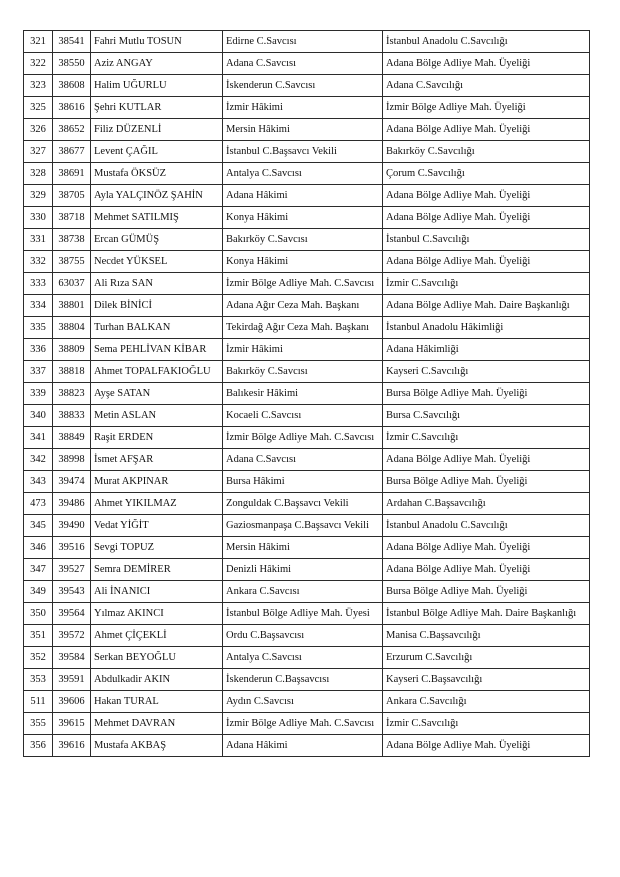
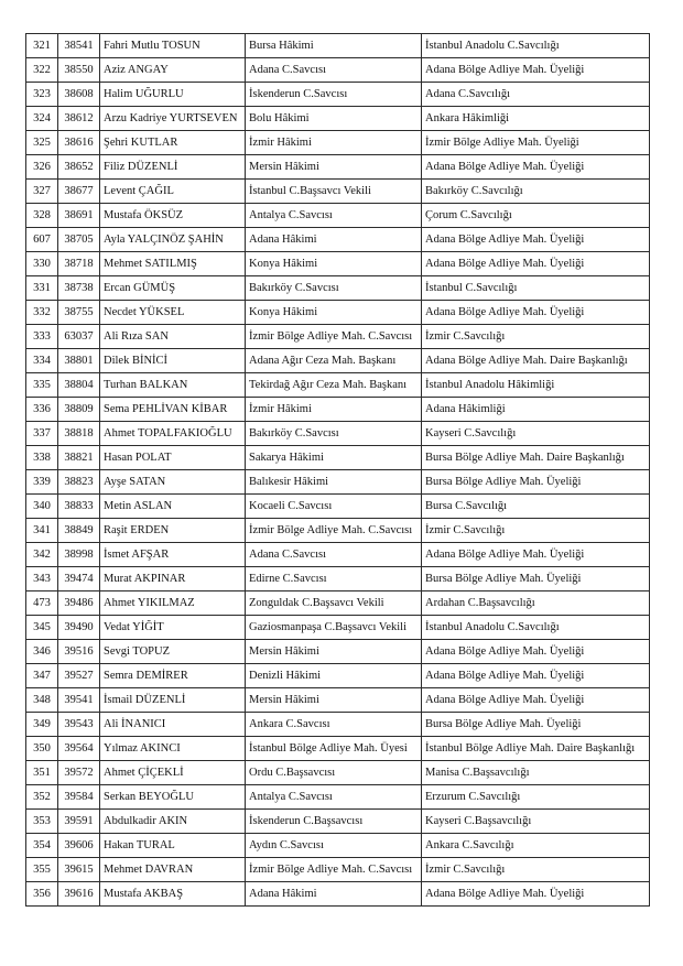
- 321	38541	Fahri Mutlu TOSUN	Edirne C.Savcısı	İstanbul Anadolu C.Savcılığı
+ 321	38541	Fahri Mutlu TOSUN	Bursa Hâkimi	İstanbul Anadolu C.Savcılığı
  322	38550	Aziz ANGAY	Adana C.Savcısı	Adana Bölge Adliye Mah. Üyeliği
  323	38608	Halim UĞURLU	İskenderun C.Savcısı	Adana C.Savcılığı
+ 324	38612	Arzu Kadriye YURTSEVEN	Bolu Hâkimi	Ankara Hâkimliği
  325	38616	Şehri KUTLAR	İzmir Hâkimi	İzmir Bölge Adliye Mah. Üyeliği
  326	38652	Filiz DÜZENLİ	Mersin Hâkimi	Adana Bölge Adliye Mah. Üyeliği
  327	38677	Levent ÇAĞIL	İstanbul C.Başsavcı Vekili	Bakırköy C.Savcılığı
  328	38691	Mustafa ÖKSÜZ	Antalya C.Savcısı	Çorum C.Savcılığı
- 329	38705	Ayla YALÇINÖZ ŞAHİN	Adana Hâkimi	Adana Bölge Adliye Mah. Üyeliği
+ 607	38705	Ayla YALÇINÖZ ŞAHİN	Adana Hâkimi	Adana Bölge Adliye Mah. Üyeliği
  330	38718	Mehmet SATILMIŞ	Konya Hâkimi	Adana Bölge Adliye Mah. Üyeliği
  331	38738	Ercan GÜMÜŞ	Bakırköy C.Savcısı	İstanbul C.Savcılığı
  332	38755	Necdet YÜKSEL	Konya Hâkimi	Adana Bölge Adliye Mah. Üyeliği
  333	63037	Ali Rıza SAN	İzmir Bölge Adliye Mah. C.Savcısı	İzmir C.Savcılığı
  334	38801	Dilek BİNİCİ	Adana Ağır Ceza Mah. Başkanı	Adana Bölge Adliye Mah. Daire Başkanlığı
  335	38804	Turhan BALKAN	Tekirdağ Ağır Ceza Mah. Başkanı	İstanbul Anadolu Hâkimliği
  336	38809	Sema PEHLİVAN KİBAR	İzmir Hâkimi	Adana Hâkimliği
  337	38818	Ahmet TOPALFAKIOĞLU	Bakırköy C.Savcısı	Kayseri C.Savcılığı
+ 338	38821	Hasan POLAT	Sakarya Hâkimi	Bursa Bölge Adliye Mah. Daire Başkanlığı
  339	38823	Ayşe SATAN	Balıkesir Hâkimi	Bursa Bölge Adliye Mah. Üyeliği
  340	38833	Metin ASLAN	Kocaeli C.Savcısı	Bursa C.Savcılığı
  341	38849	Raşit ERDEN	İzmir Bölge Adliye Mah. C.Savcısı	İzmir C.Savcılığı
  342	38998	İsmet AFŞAR	Adana C.Savcısı	Adana Bölge Adliye Mah. Üyeliği
- 343	39474	Murat AKPINAR	Bursa Hâkimi	Bursa Bölge Adliye Mah. Üyeliği
+ 343	39474	Murat AKPINAR	Edirne C.Savcısı	Bursa Bölge Adliye Mah. Üyeliği
  473	39486	Ahmet YIKILMAZ	Zonguldak C.Başsavcı Vekili	Ardahan C.Başsavcılığı
  345	39490	Vedat YİĞİT	Gaziosmanpaşa C.Başsavcı Vekili	İstanbul Anadolu C.Savcılığı
  346	39516	Sevgi TOPUZ	Mersin Hâkimi	Adana Bölge Adliye Mah. Üyeliği
  347	39527	Semra DEMİRER	Denizli Hâkimi	Adana Bölge Adliye Mah. Üyeliği
+ 348	39541	İsmail DÜZENLİ	Mersin Hâkimi	Adana Bölge Adliye Mah. Üyeliği
  349	39543	Ali İNANICI	Ankara C.Savcısı	Bursa Bölge Adliye Mah. Üyeliği
  350	39564	Yılmaz AKINCI	İstanbul Bölge Adliye Mah. Üyesi	İstanbul Bölge Adliye Mah. Daire Başkanlığı
  351	39572	Ahmet ÇİÇEKLİ	Ordu C.Başsavcısı	Manisa C.Başsavcılığı
  352	39584	Serkan BEYOĞLU	Antalya C.Savcısı	Erzurum C.Savcılığı
  353	39591	Abdulkadir AKIN	İskenderun C.Başsavcısı	Kayseri C.Başsavcılığı
- 511	39606	Hakan TURAL	Aydın C.Savcısı	Ankara C.Savcılığı
+ 354	39606	Hakan TURAL	Aydın C.Savcısı	Ankara C.Savcılığı
  355	39615	Mehmet DAVRAN	İzmir Bölge Adliye Mah. C.Savcısı	İzmir C.Savcılığı
  356	39616	Mustafa AKBAŞ	Adana Hâkimi	Adana Bölge Adliye Mah. Üyeliği
